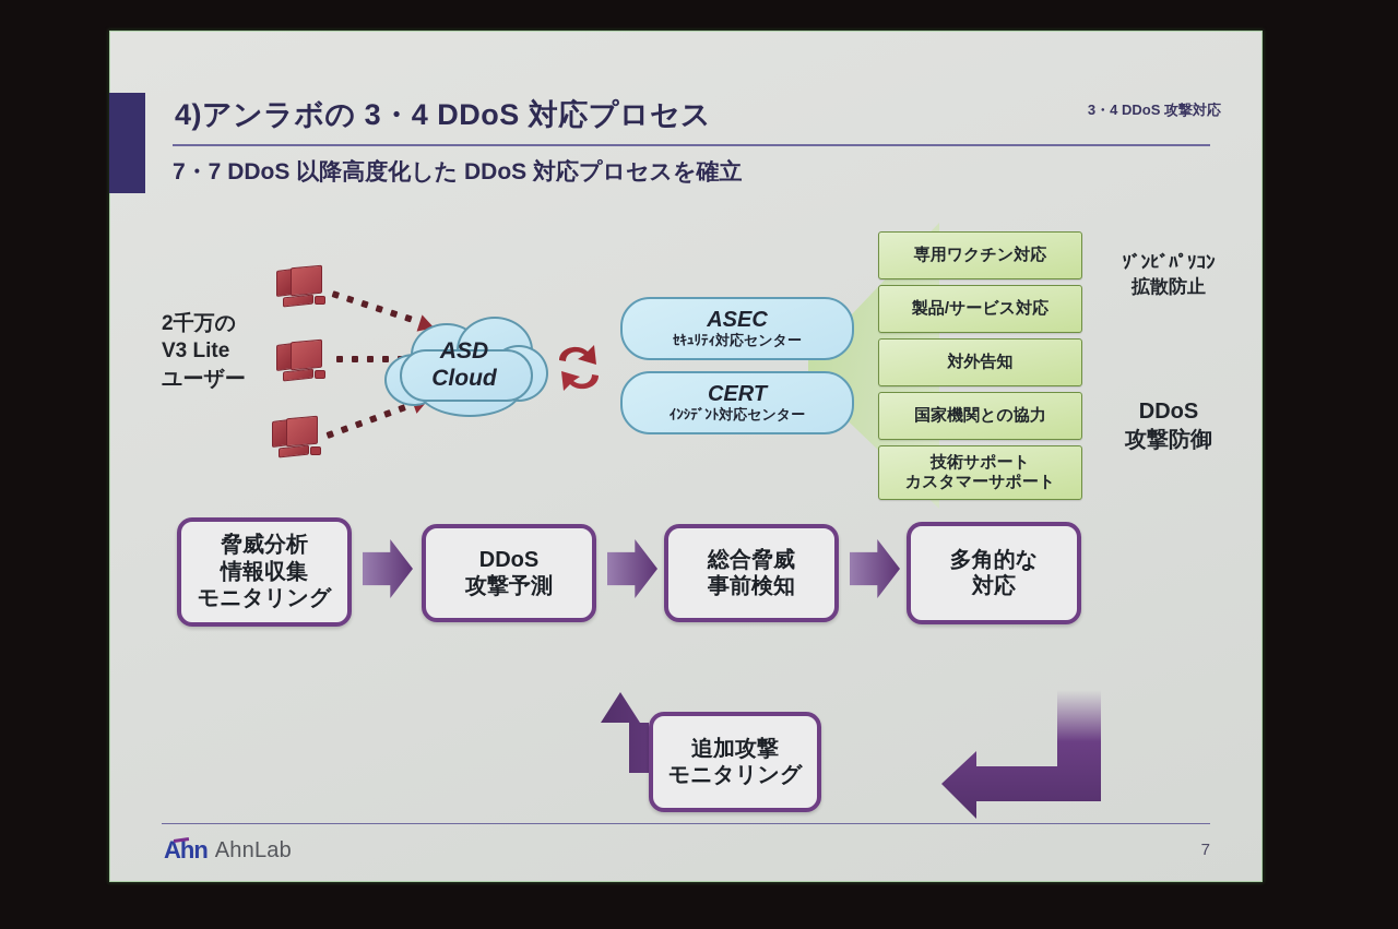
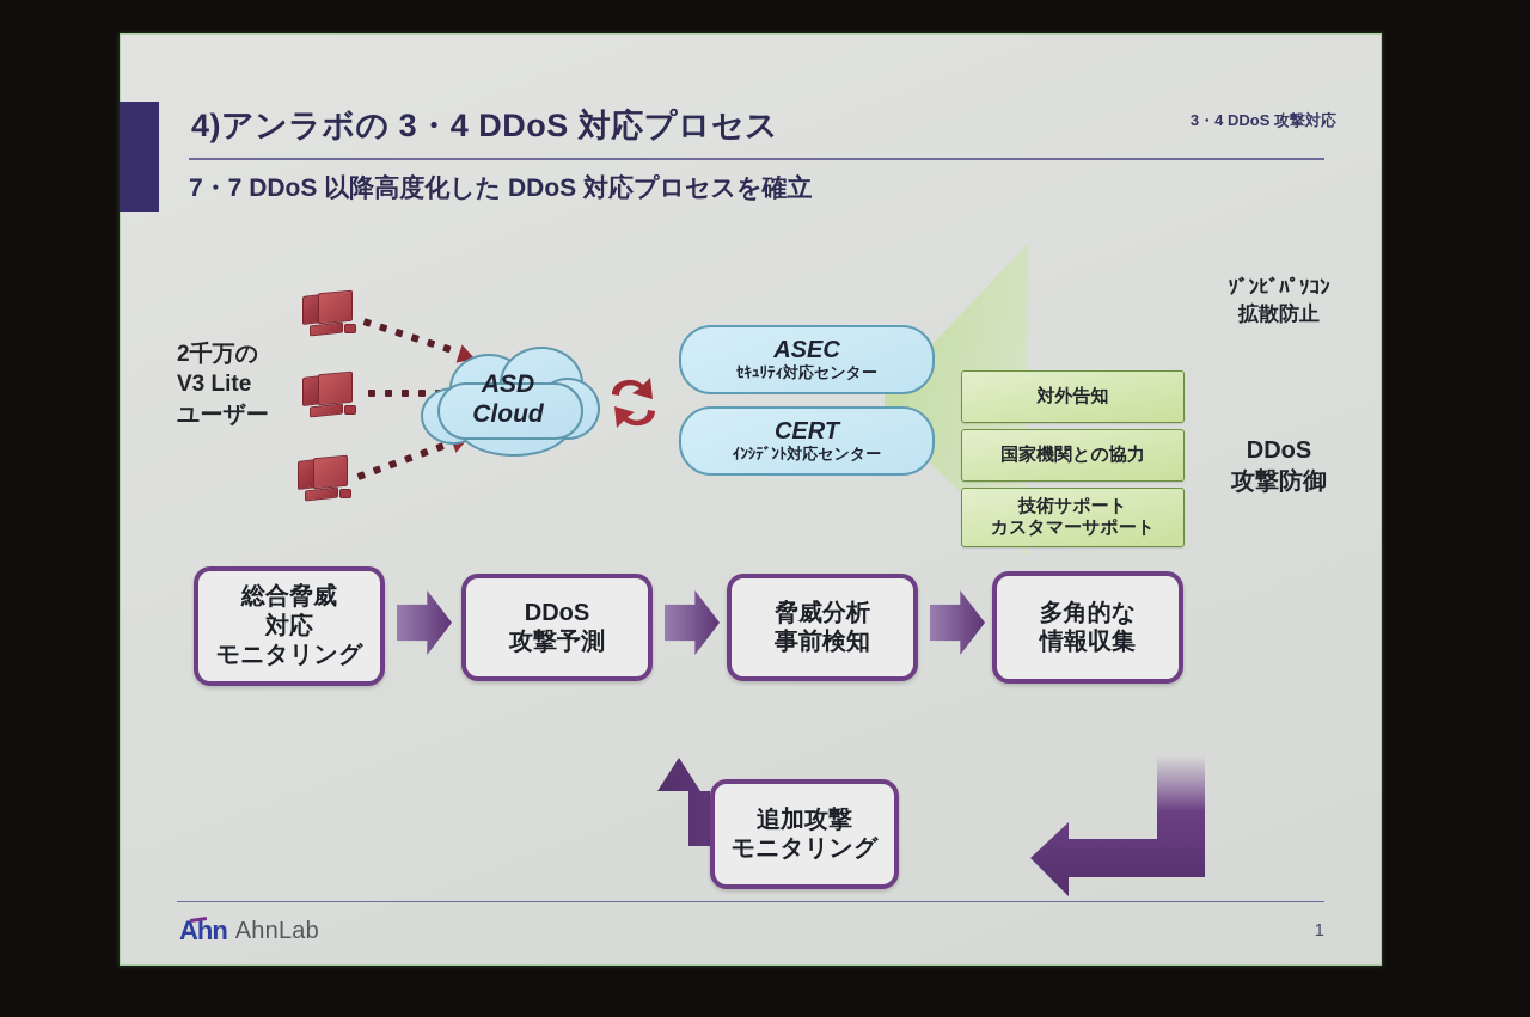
  4)アンラボの 3・4 DDoS 対応プロセス
  3・4 DDoS 攻撃対応
  7・7 DDoS 以降高度化した DDoS 対応プロセスを確立
  2千万の
  V3 Lite
  ユーザー
  ASD
  Cloud
  ASEC
  ｾｷｭﾘﾃｨ対応センター
  CERT
  ｲﾝｼﾃﾞﾝﾄ対応センター
- 専用ワクチン対応
- 製品/サービス対応
  対外告知
  国家機関との協力
  技術サポート
  カスタマーサポート
  ｿﾞﾝﾋﾞﾊﾟｿｺﾝ
  拡散防止
  DDoS
  攻撃防御
- 脅威分析
+ 総合脅威
- 情報収集
+ 対応
  モニタリング
  DDoS
  攻撃予測
- 総合脅威
+ 脅威分析
  事前検知
  多角的な
- 対応
+ 情報収集
  追加攻撃
  モニタリング
  Ahn
  AhnLab
- 7
+ 1
